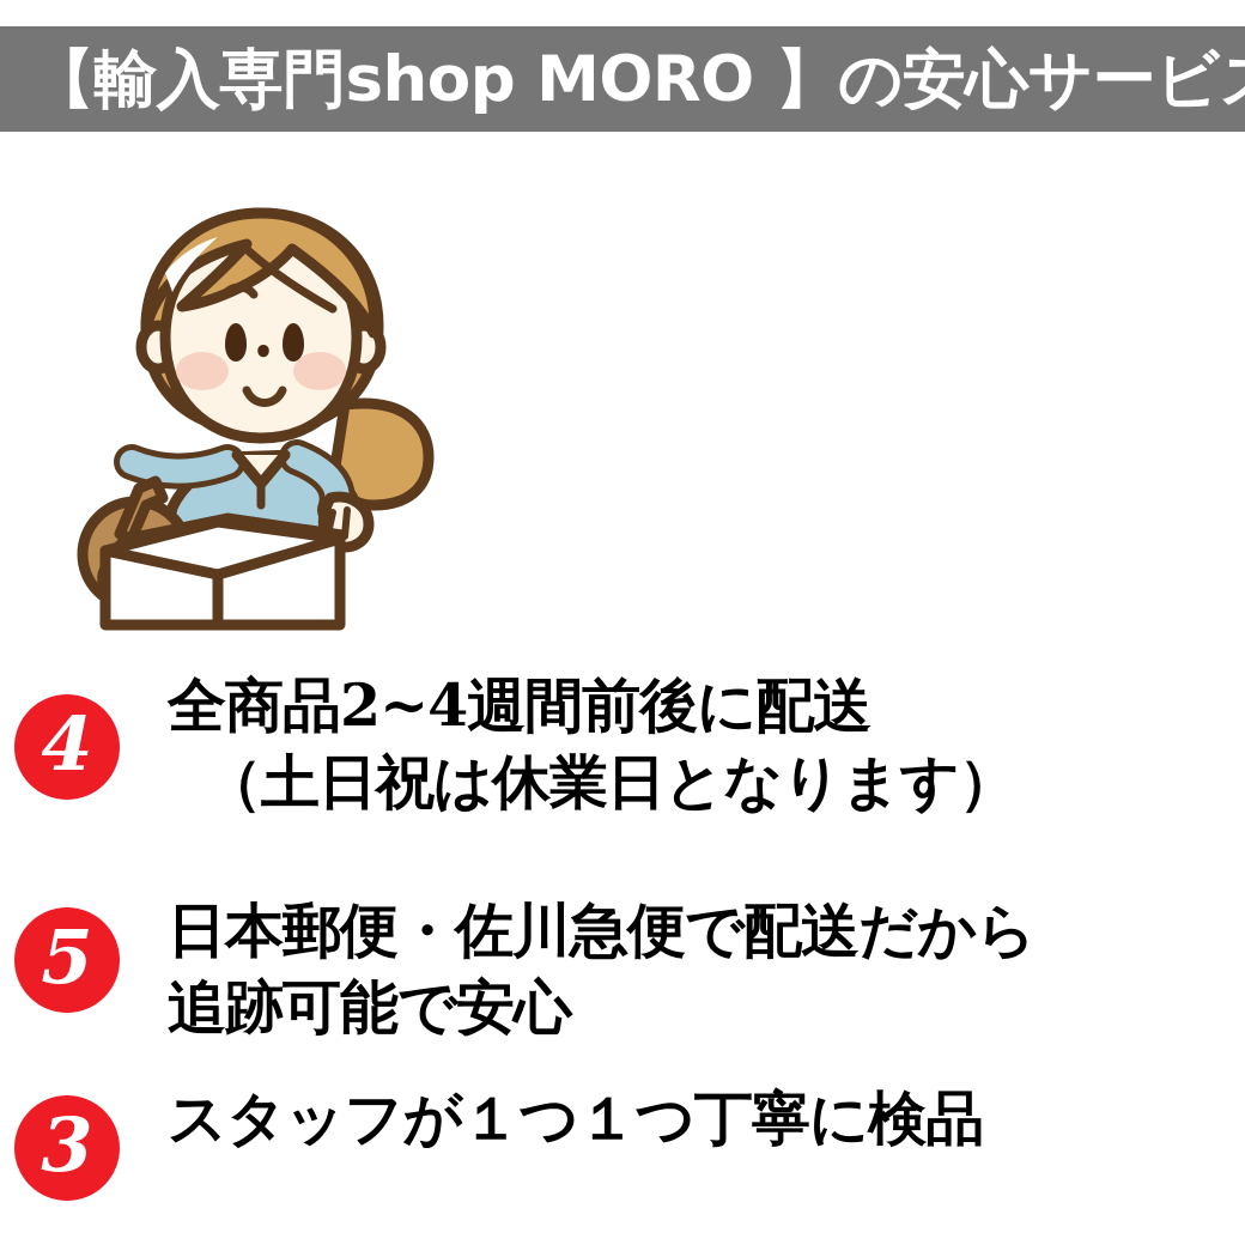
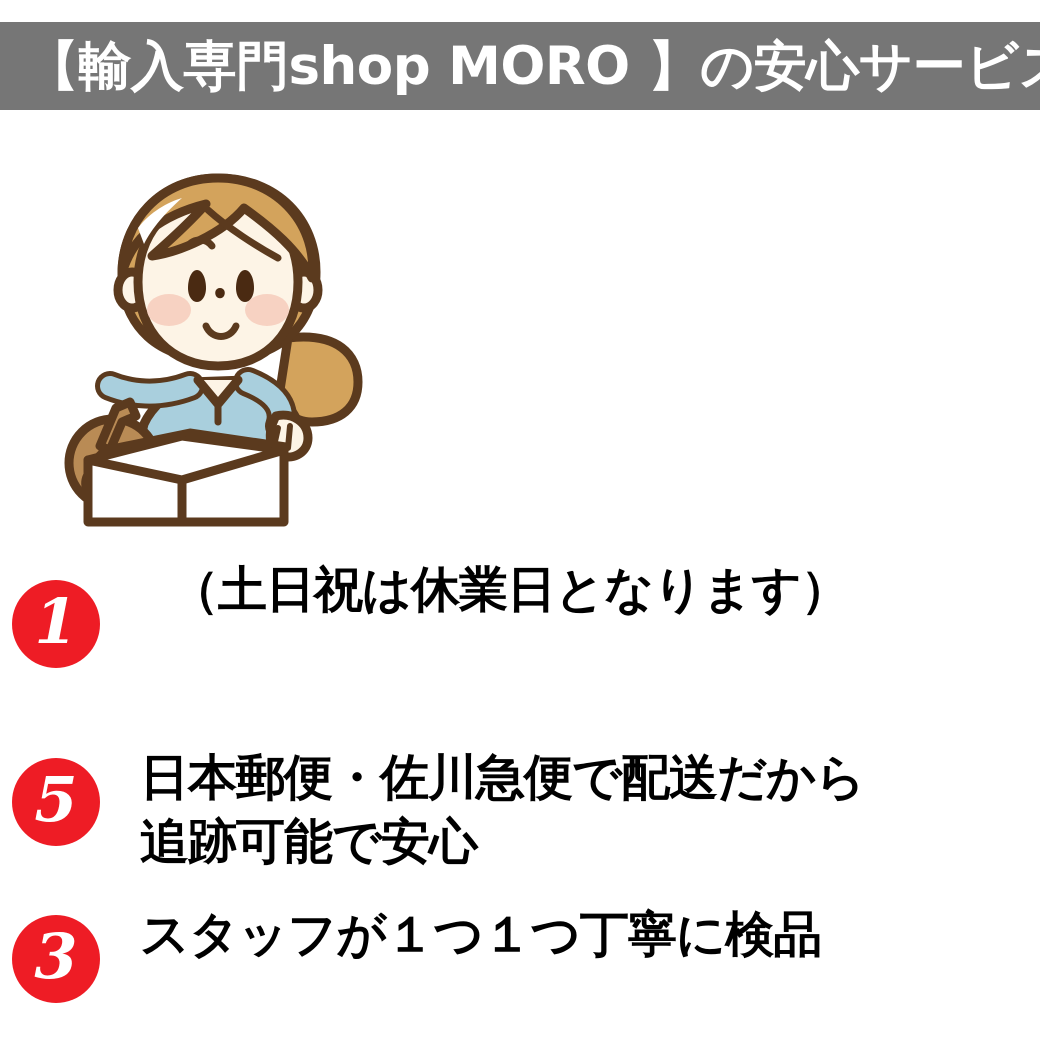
  【輸入専門shop MORO 】の安心サービ
- 4
+ 1
- 全商品2~4週間前後に配送
  （土日祝は休業日となります）
  5
  日本郵便・佐川急便で配送だから
  追跡可能で安心
  3
  スタッフが１つ１つ丁寧に検品
